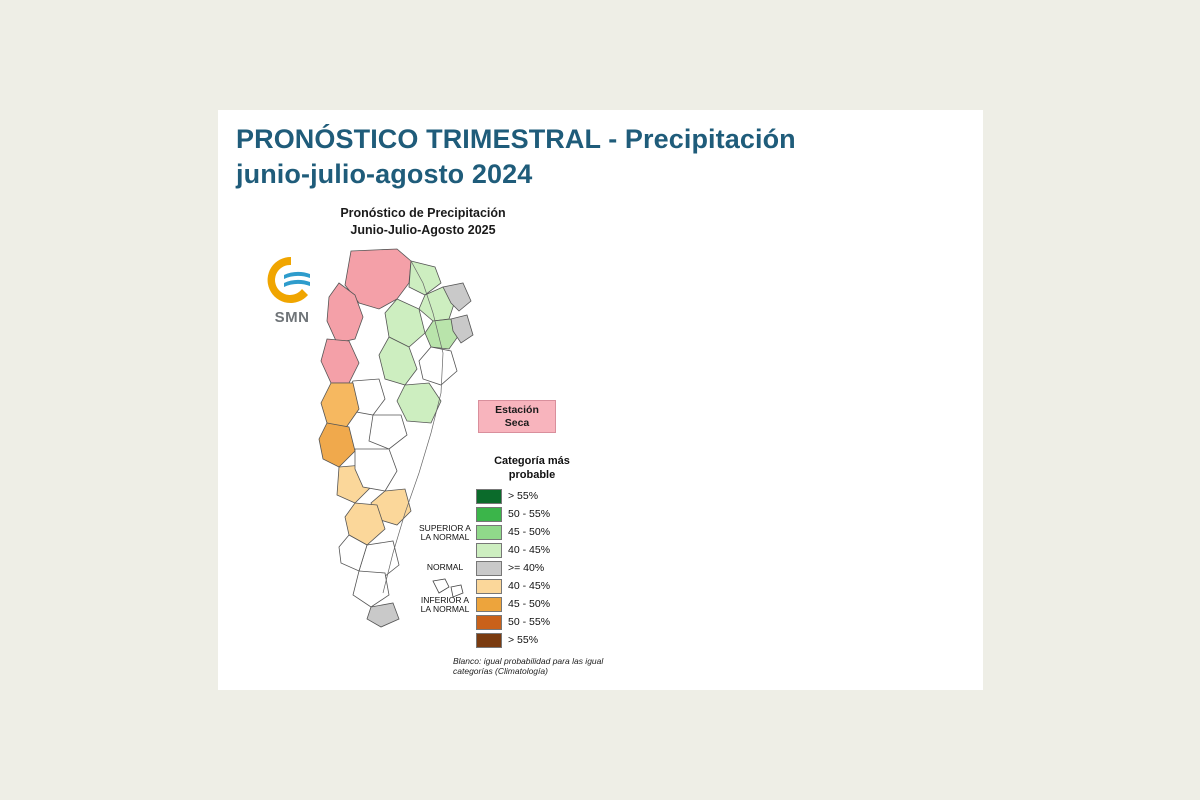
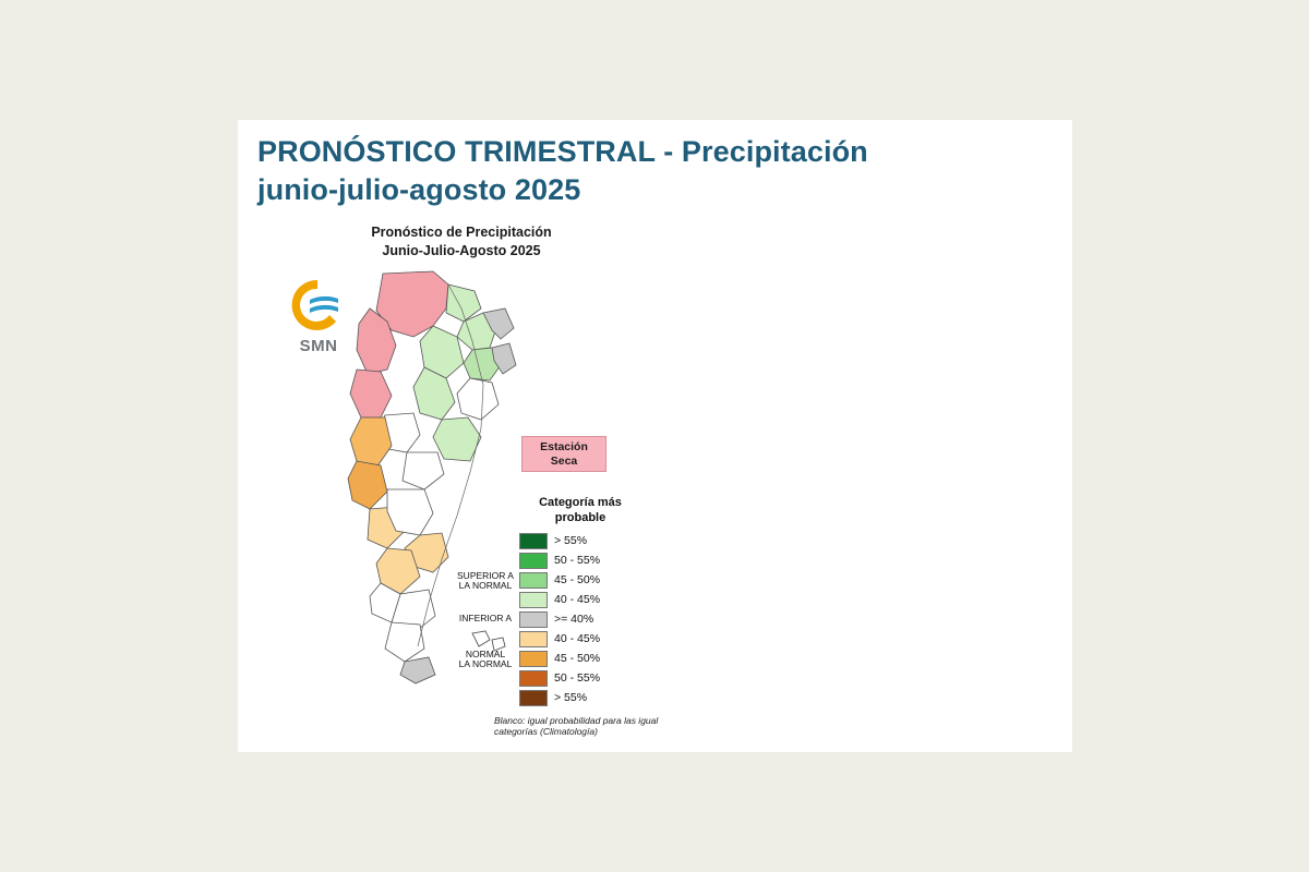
  PRONÓSTICO TRIMESTRAL - Precipitación
- junio-julio-agosto 2024
+ junio-julio-agosto 2025
  Pronóstico de Precipitación
  Junio-Julio-Agosto 2025
  SMN
  Estación
  Seca
  Categoría más
  probable
  > 55%
  50 - 55%
  SUPERIOR A
  LA NORMAL
  45 - 50%
  40 - 45%
- NORMAL
+ INFERIOR A
  >= 40%
  40 - 45%
- INFERIOR A
+ NORMAL
  LA NORMAL
  45 - 50%
  50 - 55%
  > 55%
  Blanco: igual probabilidad para las igual categorías (Climatología)
